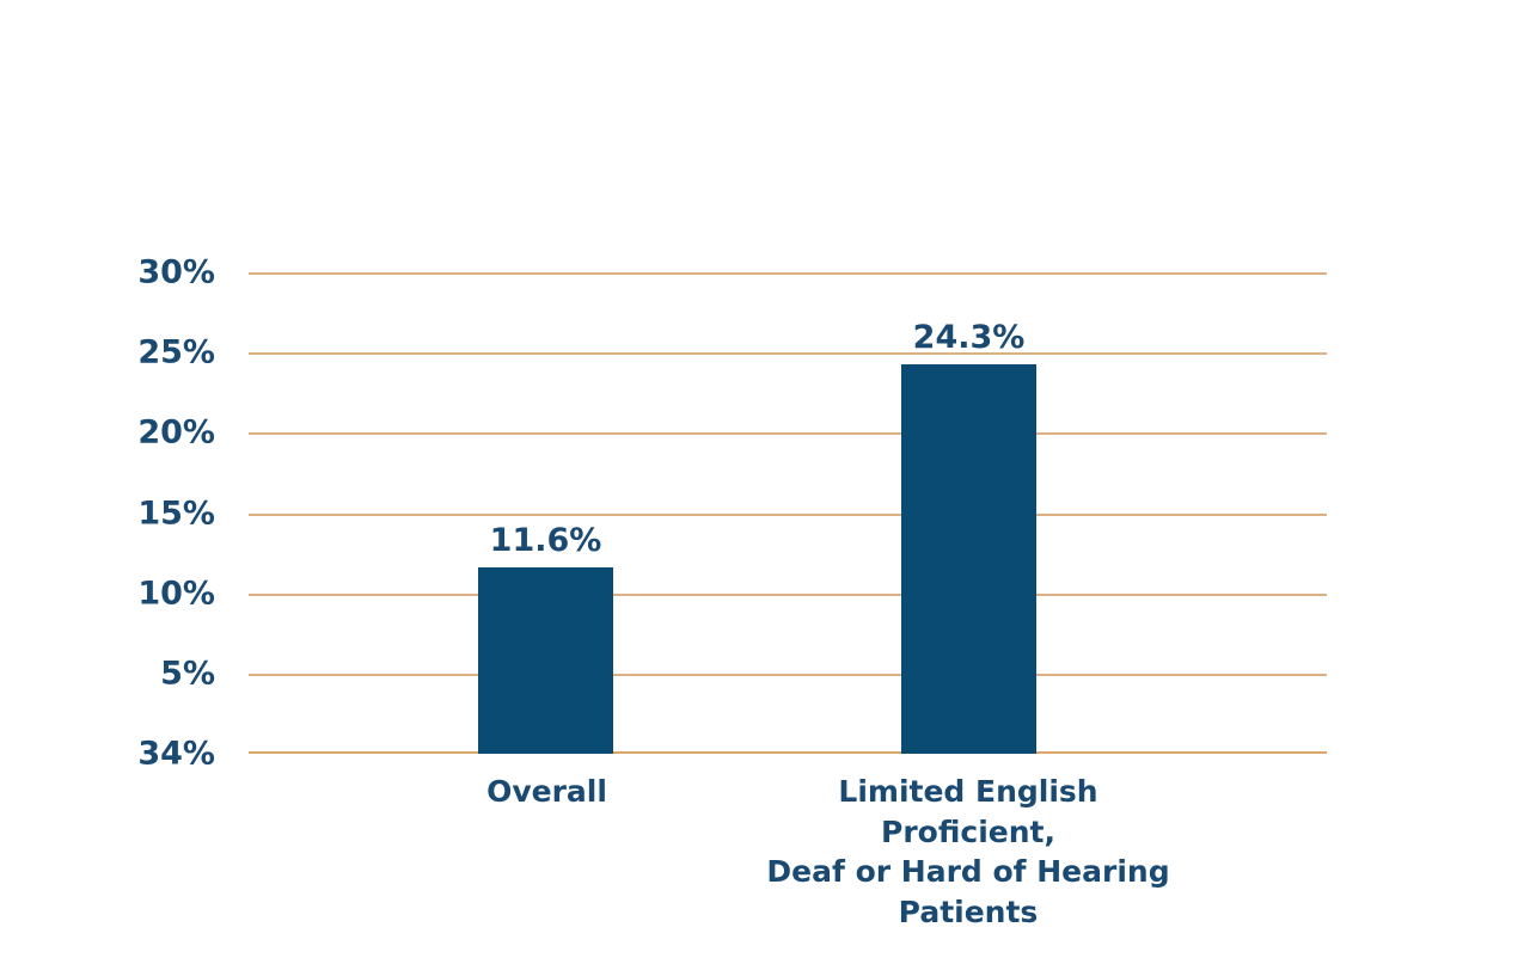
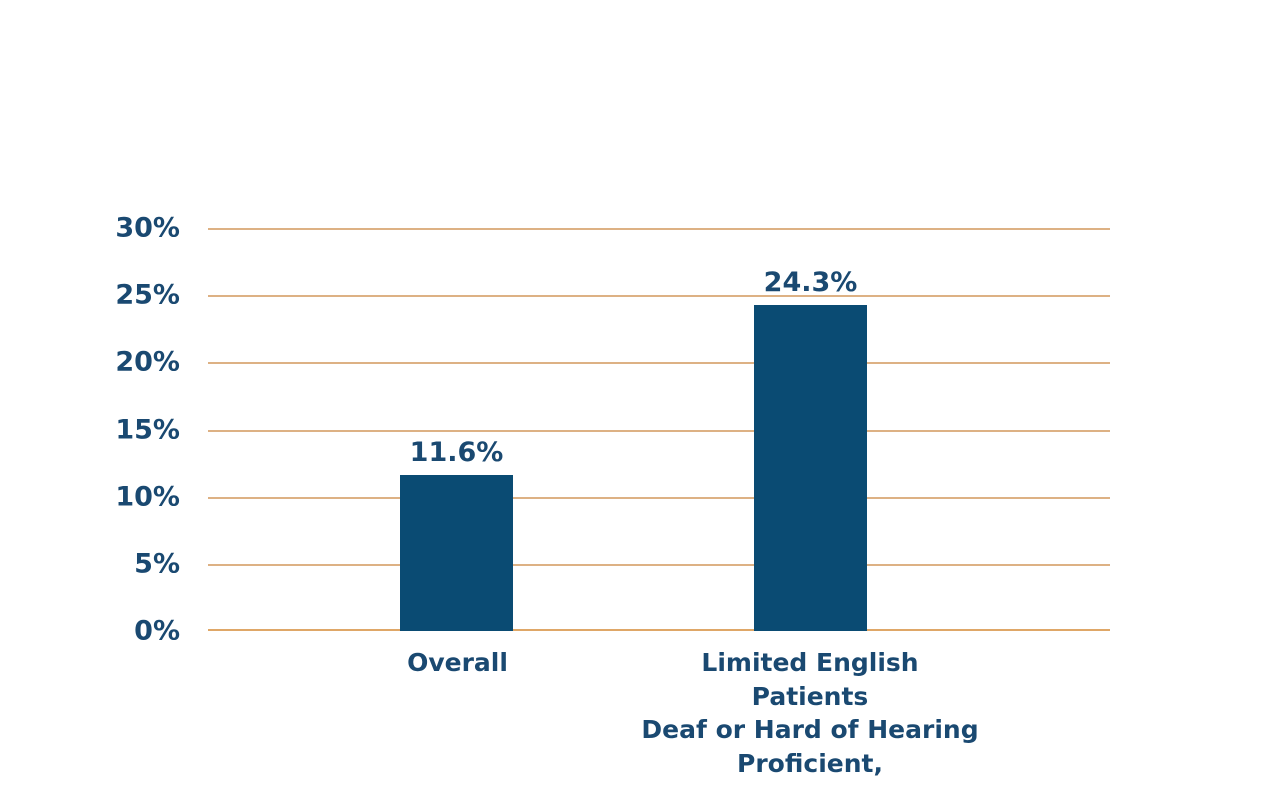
- 34%
+ 0%
  5%
  10%
  15%
  20%
  25%
  30%
  11.6%
  24.3%
  Overall
  Limited English
- Proficient,
+ Patients
  Deaf or Hard of Hearing
- Patients
+ Proficient,
